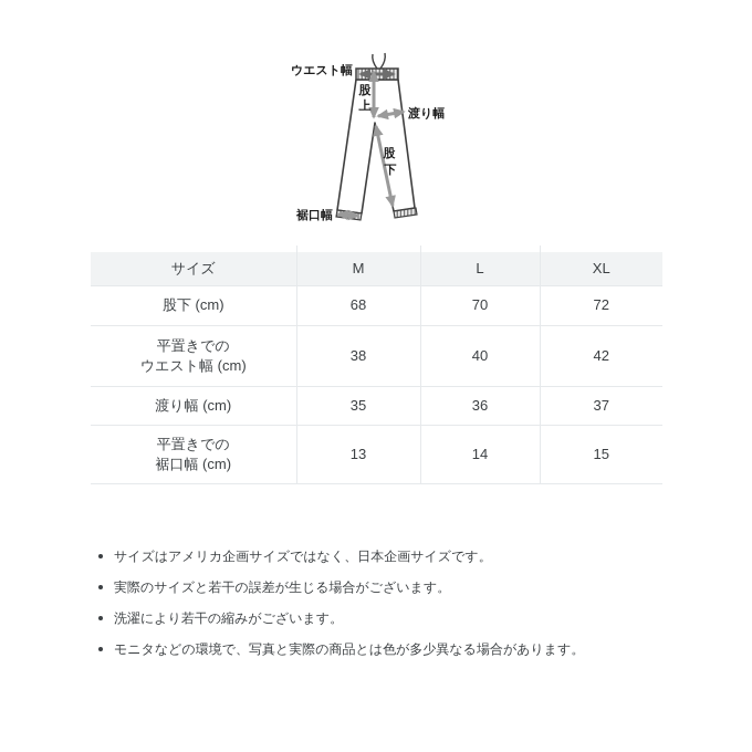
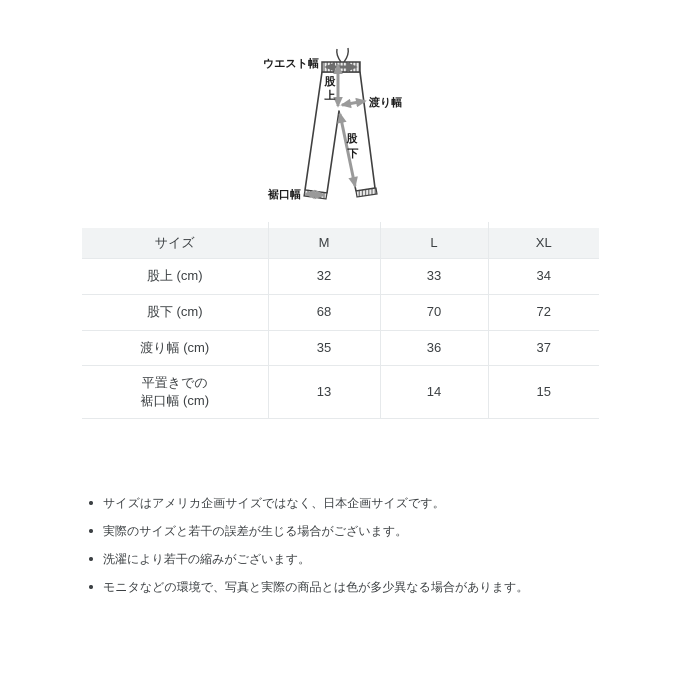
  ウエスト幅
  股
  上
  渡り幅
  股
  下
  裾口幅
  サイズ	M	L	XL
+ 股上 (cm)	32	33	34
  股下 (cm)	68	70	72
- 平置きでの ウエスト幅 (cm)	38	40	42
  渡り幅 (cm)	35	36	37
  平置きでの 裾口幅 (cm)	13	14	15
  サイズはアメリカ企画サイズではなく、日本企画サイズです。
  実際のサイズと若干の誤差が生じる場合がございます。
  洗濯により若干の縮みがございます。
  モニタなどの環境で、写真と実際の商品とは色が多少異なる場合があります。
